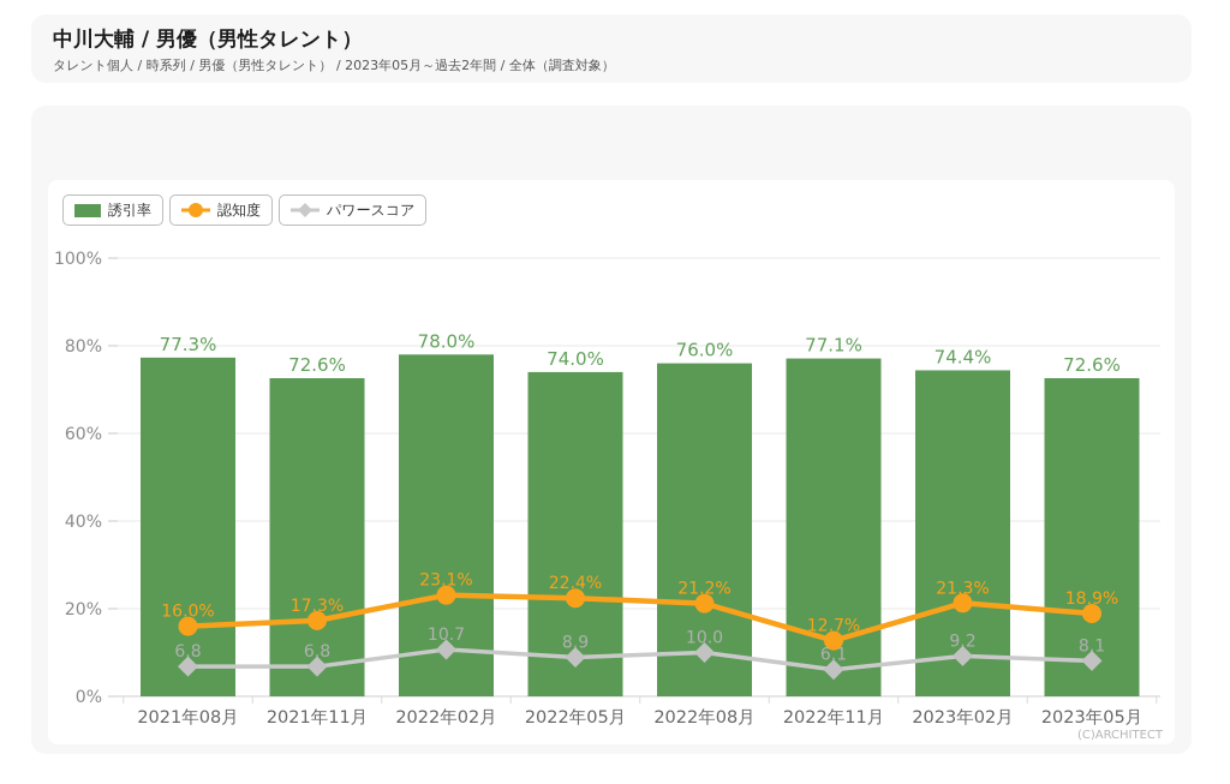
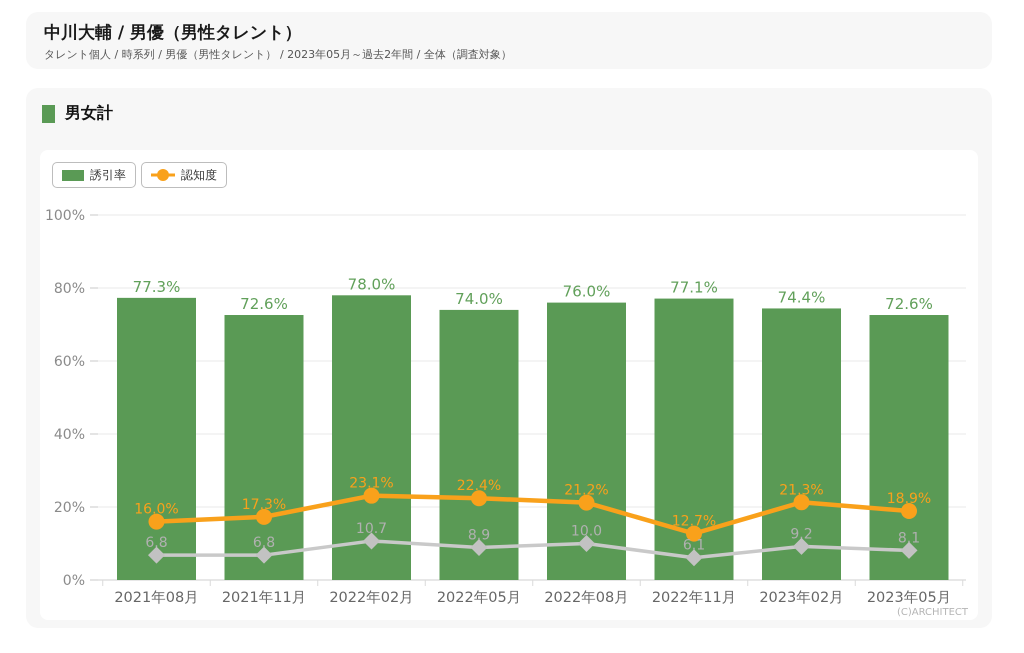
  中川大輔 / 男優（男性タレント）
  タレント個人 / 時系列 / 男優（男性タレント） / 2023年05月～過去2年間 / 全体（調査対象）
+ 男女計
  誘引率
  認知度
- パワースコア
  0%
  20%
  40%
  60%
  80%
  100%
  77.3%
  72.6%
  78.0%
  74.0%
  76.0%
  77.1%
  74.4%
  72.6%
  16.0%
  17.3%
  23.1%
  22.4%
  21.2%
  12.7%
  21.3%
  18.9%
  6.8
  6.8
  10.7
  8.9
  10.0
  6.1
  9.2
  8.1
  2021年08月
  2021年11月
  2022年02月
  2022年05月
  2022年08月
  2022年11月
  2023年02月
  2023年05月
  (C)ARCHITECT
